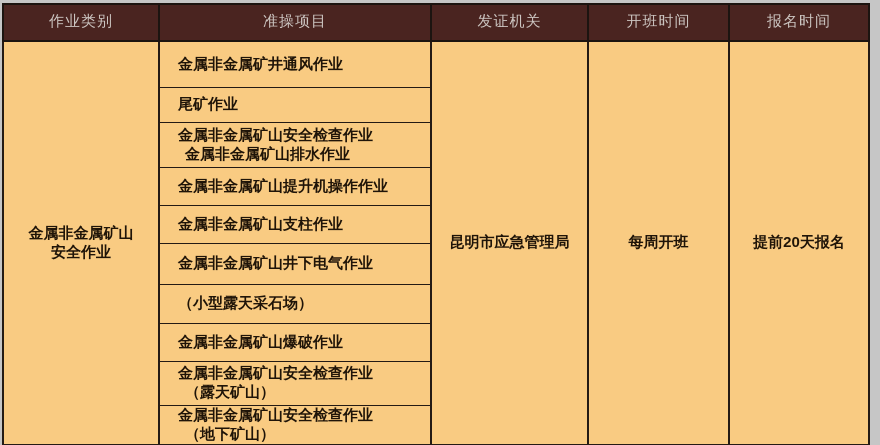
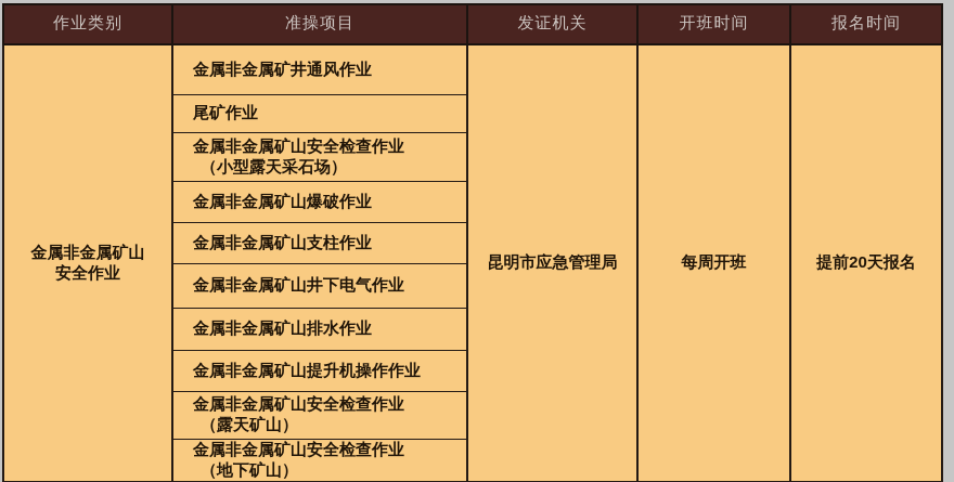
  作业类别	准操项目	发证机关	开班时间	报名时间
  金属非金属矿山 安全作业	金属非金属矿井通风作业	昆明市应急管理局	每周开班	提前20天报名
  尾矿作业
- 金属非金属矿山安全检查作业 金属非金属矿山排水作业
+ 金属非金属矿山安全检查作业 （小型露天采石场）
- 金属非金属矿山提升机操作作业
+ 金属非金属矿山爆破作业
  金属非金属矿山支柱作业
  金属非金属矿山井下电气作业
- （小型露天采石场）
+ 金属非金属矿山排水作业
- 金属非金属矿山爆破作业
+ 金属非金属矿山提升机操作作业
  金属非金属矿山安全检查作业 （露天矿山）
  金属非金属矿山安全检查作业 （地下矿山）
